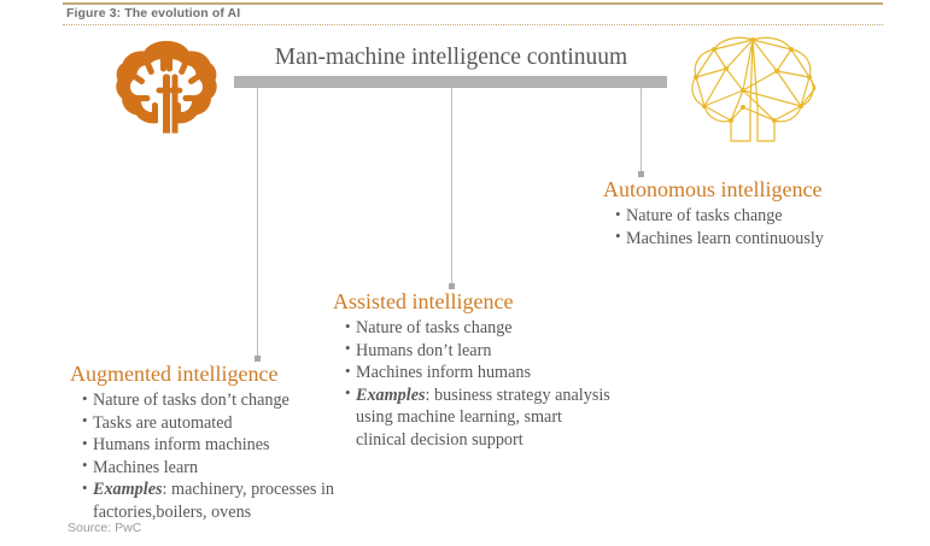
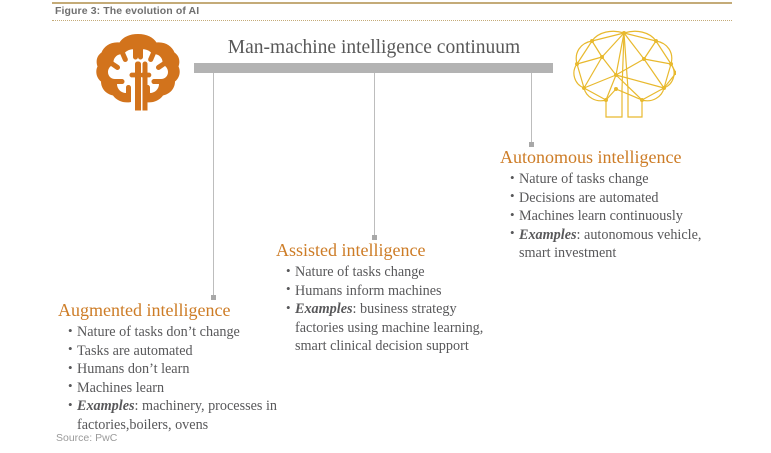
  Figure 3: The evolution of AI
  Man-machine intelligence continuum
  Augmented intelligence
  Nature of tasks don’t change
  Tasks are automated
- Humans inform machines
+ Humans don’t learn
  Machines learn
  Examples: machinery, processes in factories,boilers, ovens
  Assisted intelligence
  Nature of tasks change
- Humans don’t learn
+ Humans inform machines
- Machines inform humans
- Examples: business strategy analysis using machine learning, smart clinical decision support
+ Examples: business strategy factories using machine learning, smart clinical decision support
  Autonomous intelligence
  Nature of tasks change
+ Decisions are automated
  Machines learn continuously
+ Examples: autonomous vehicle, smart investment
  Source: PwC
